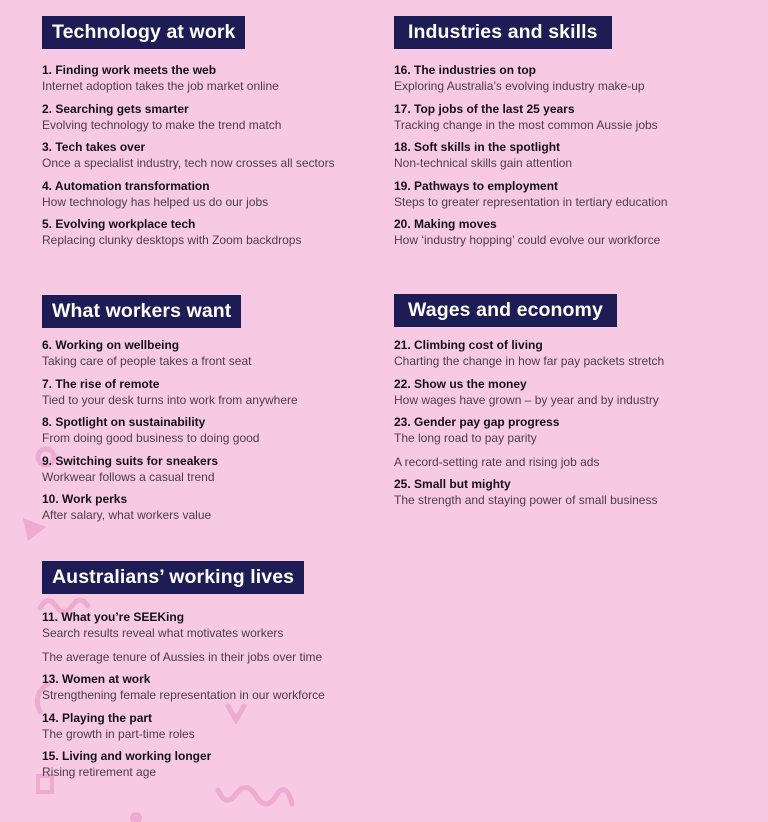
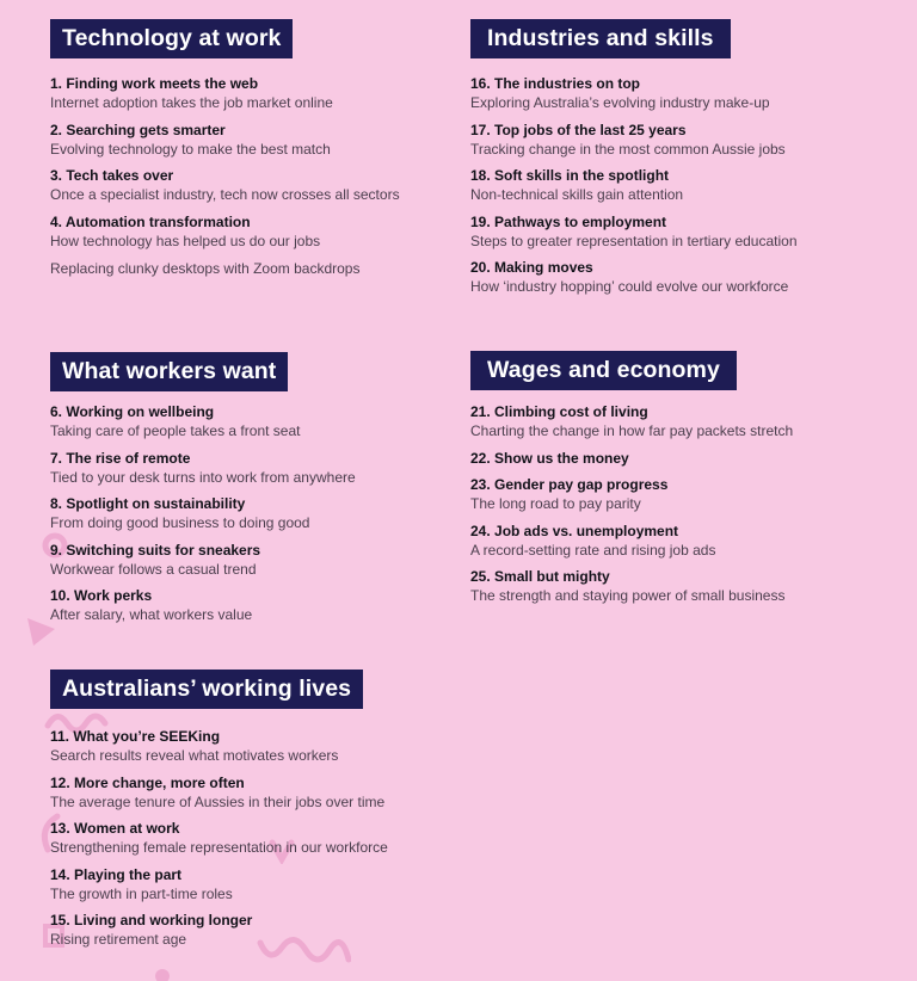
  Technology at work
  1. Finding work meets the web
  Internet adoption takes the job market online
  2. Searching gets smarter
- Evolving technology to make the trend match
+ Evolving technology to make the best match
  3. Tech takes over
  Once a specialist industry, tech now crosses all sectors
  4. Automation transformation
  How technology has helped us do our jobs
- 5. Evolving workplace tech
  Replacing clunky desktops with Zoom backdrops
  What workers want
  6. Working on wellbeing
  Taking care of people takes a front seat
  7. The rise of remote
  Tied to your desk turns into work from anywhere
  8. Spotlight on sustainability
  From doing good business to doing good
  9. Switching suits for sneakers
  Workwear follows a casual trend
  10. Work perks
  After salary, what workers value
  Australians’ working lives
  11. What you’re SEEKing
  Search results reveal what motivates workers
+ 12. More change, more often
  The average tenure of Aussies in their jobs over time
  13. Women at work
  Strengthening female representation in our workforce
  14. Playing the part
  The growth in part-time roles
  15. Living and working longer
  Rising retirement age
  Industries and skills
  16. The industries on top
  Exploring Australia’s evolving industry make-up
  17. Top jobs of the last 25 years
  Tracking change in the most common Aussie jobs
  18. Soft skills in the spotlight
  Non-technical skills gain attention
  19. Pathways to employment
  Steps to greater representation in tertiary education
  20. Making moves
  How ‘industry hopping’ could evolve our workforce
  Wages and economy
  21. Climbing cost of living
  Charting the change in how far pay packets stretch
  22. Show us the money
- How wages have grown – by year and by industry
  23. Gender pay gap progress
  The long road to pay parity
+ 24. Job ads vs. unemployment
  A record-setting rate and rising job ads
  25. Small but mighty
  The strength and staying power of small business
